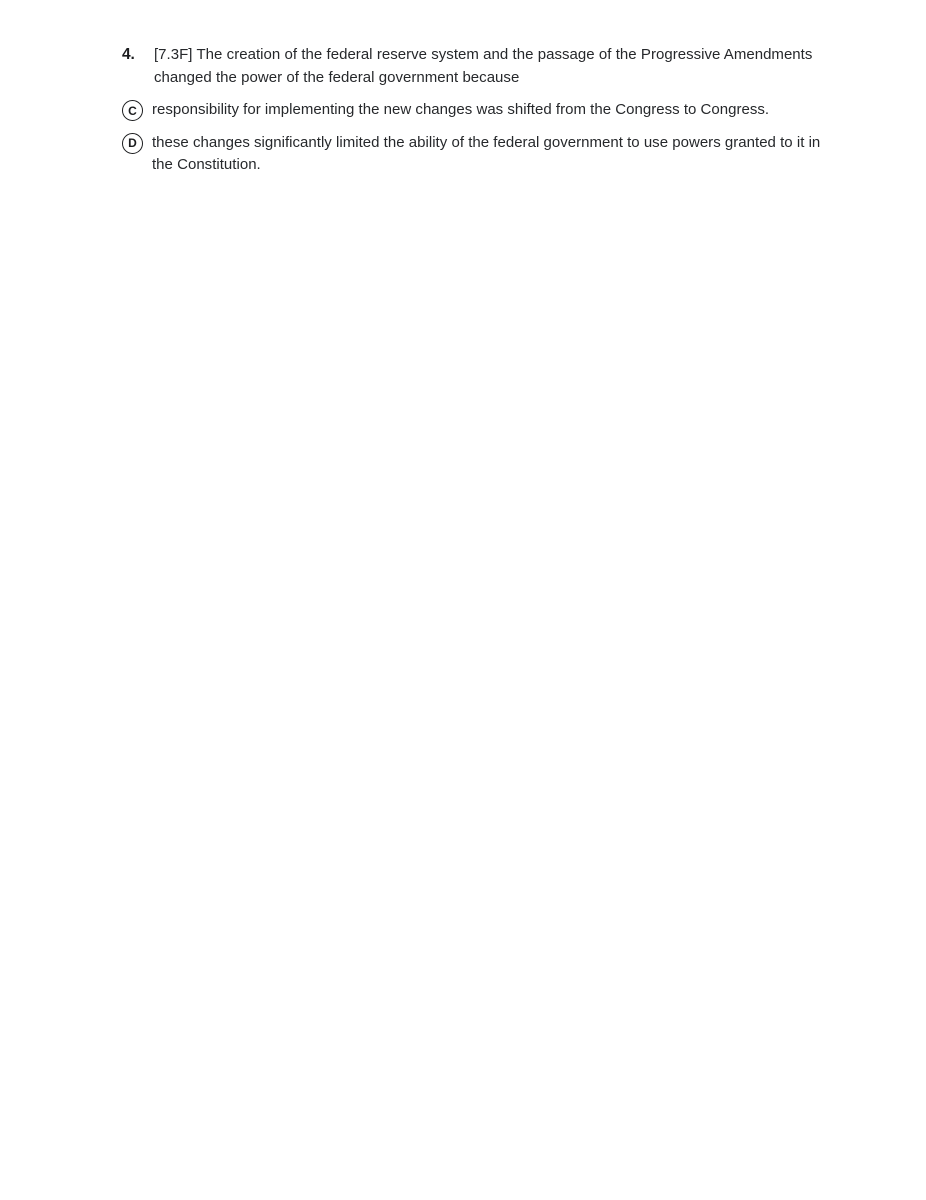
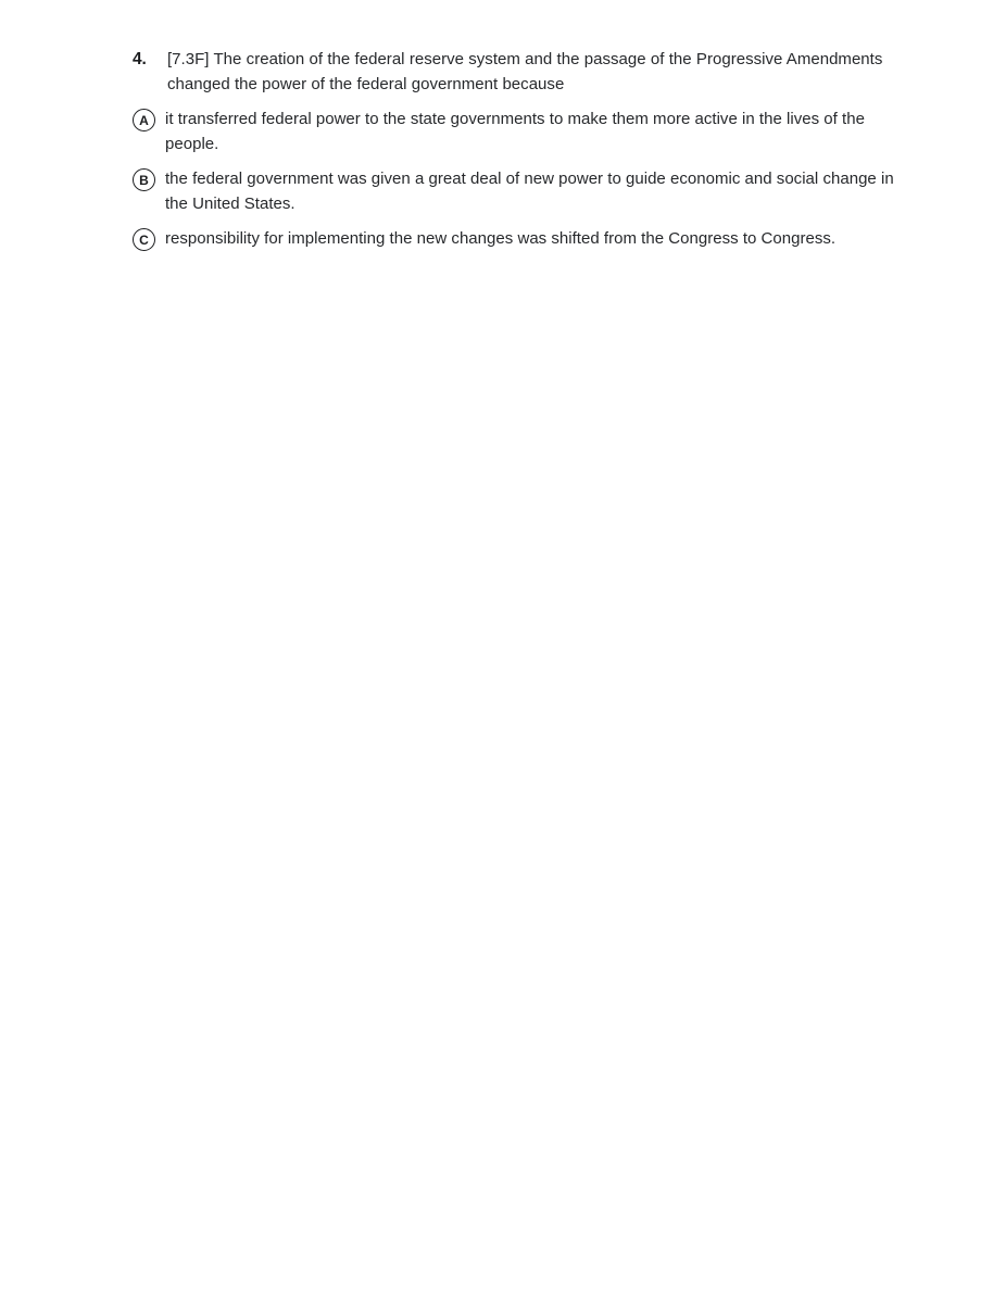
  4.
  [7.3F] The creation of the federal reserve system and the passage of the Progressive Amendments changed the power of the federal government because
+ A
+ it transferred federal power to the state governments to make them more active in the lives of the people.
+ B
+ the federal government was given a great deal of new power to guide economic and social change in the United States.
  C
  responsibility for implementing the new changes was shifted from the Congress to Congress.
- D
- these changes significantly limited the ability of the federal government to use powers granted to it in the Constitution.
